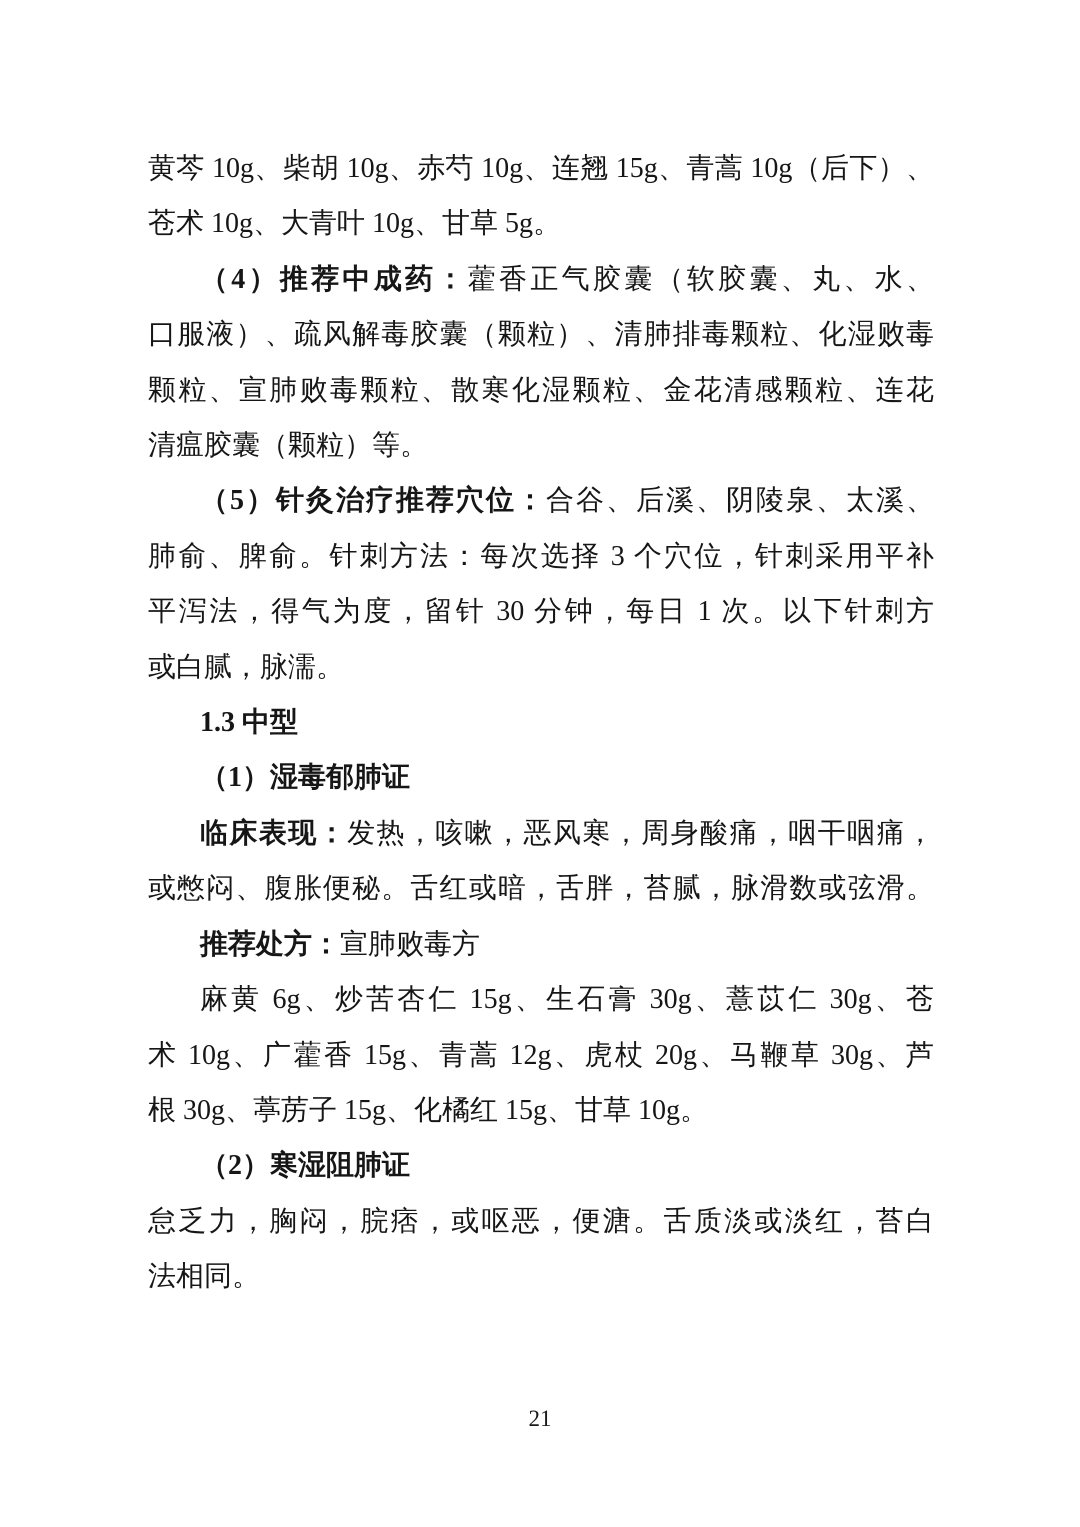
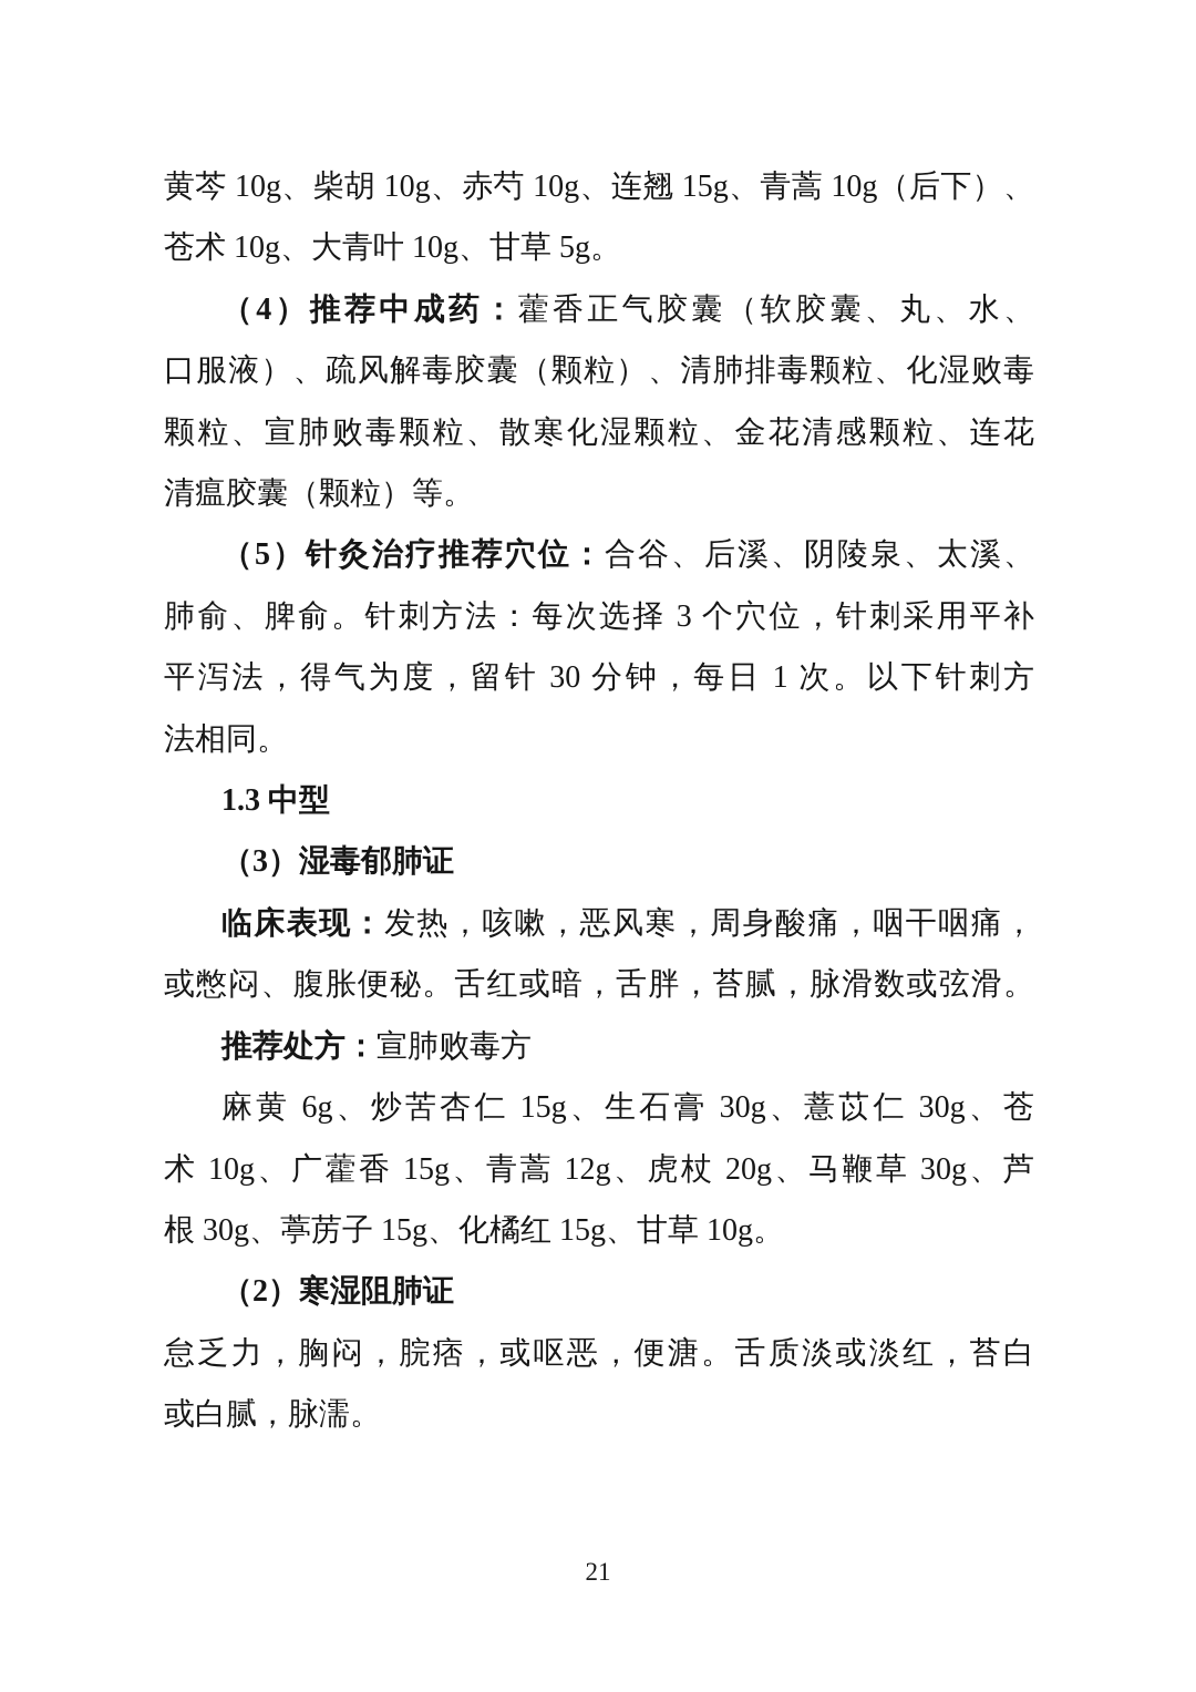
  黄芩 10g、柴胡 10g、赤芍 10g、连翘 15g、青蒿 10g（后下）、
  苍术 10g、大青叶 10g、甘草 5g。
  （4）推荐中成药：藿香正气胶囊（软胶囊、丸、水、
  口服液）、疏风解毒胶囊（颗粒）、清肺排毒颗粒、化湿败毒
  颗粒、宣肺败毒颗粒、散寒化湿颗粒、金花清感颗粒、连花
  清瘟胶囊（颗粒）等。
  （5）针灸治疗推荐穴位：合谷、后溪、阴陵泉、太溪、
  肺俞、脾俞。针刺方法：每次选择 3 个穴位，针刺采用平补
  平泻法，得气为度，留针 30 分钟，每日 1 次。以下针刺方
- 或白腻，脉濡。
+ 法相同。
  1.3 中型
- （1）湿毒郁肺证
+ （3）湿毒郁肺证
  临床表现：发热，咳嗽，恶风寒，周身酸痛，咽干咽痛，
  或憋闷、腹胀便秘。舌红或暗，舌胖，苔腻，脉滑数或弦滑。
  推荐处方：宣肺败毒方
  麻黄 6g、炒苦杏仁 15g、生石膏 30g、薏苡仁 30g、苍
  术 10g、广藿香 15g、青蒿 12g、虎杖 20g、马鞭草 30g、芦
  根 30g、葶苈子 15g、化橘红 15g、甘草 10g。
  （2）寒湿阻肺证
  怠乏力，胸闷，脘痞，或呕恶，便溏。舌质淡或淡红，苔白
- 法相同。
+ 或白腻，脉濡。
  21
